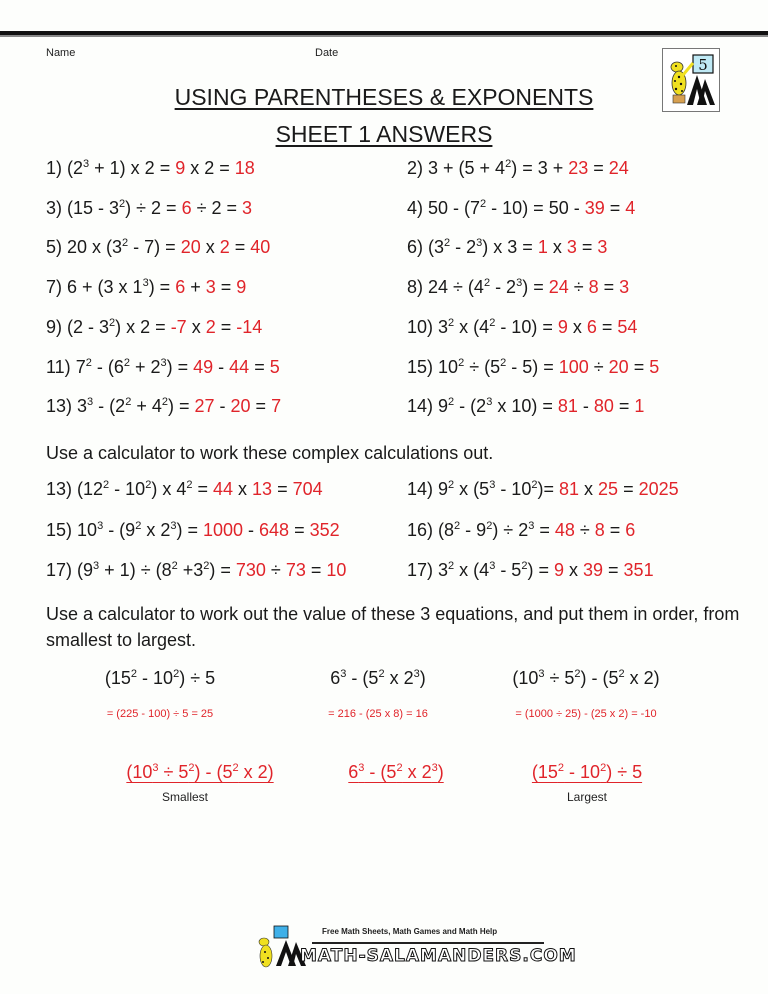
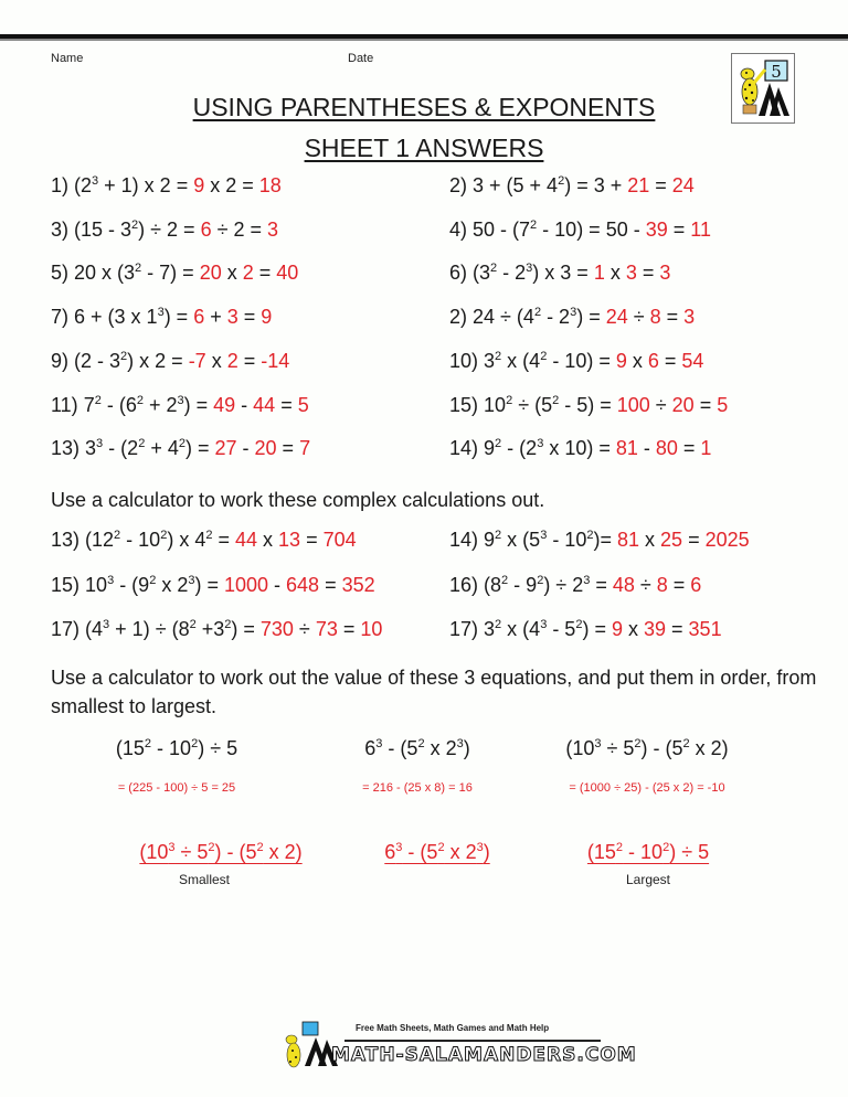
  Name
  Date
  5
  USING PARENTHESES & EXPONENTS
  SHEET 1 ANSWERS
  1) (23 + 1) x 2 = 9 x 2 = 18
- 2) 3 + (5 + 42) = 3 + 23 = 24
+ 2) 3 + (5 + 42) = 3 + 21 = 24
  3) (15 - 32) ÷ 2 = 6 ÷ 2 = 3
- 4) 50 - (72 - 10) = 50 - 39 = 4
+ 4) 50 - (72 - 10) = 50 - 39 = 11
  5) 20 x (32 - 7) = 20 x 2 = 40
  6) (32 - 23) x 3 = 1 x 3 = 3
  7) 6 + (3 x 13) = 6 + 3 = 9
- 8) 24 ÷ (42 - 23) = 24 ÷ 8 = 3
+ 2) 24 ÷ (42 - 23) = 24 ÷ 8 = 3
  9) (2 - 32) x 2 = -7 x 2 = -14
  10) 32 x (42 - 10) = 9 x 6 = 54
  11) 72 - (62 + 23) = 49 - 44 = 5
  15) 102 ÷ (52 - 5) = 100 ÷ 20 = 5
  13) 33 - (22 + 42) = 27 - 20 = 7
  14) 92 - (23 x 10) = 81 - 80 = 1
  Use a calculator to work these complex calculations out.
  13) (122 - 102) x 42 = 44 x 13 = 704
  14) 92 x (53 - 102)= 81 x 25 = 2025
  15) 103 - (92 x 23) = 1000 - 648 = 352
  16) (82 - 92) ÷ 23 = 48 ÷ 8 = 6
- 17) (93 + 1) ÷ (82 +32) = 730 ÷ 73 = 10
+ 17) (43 + 1) ÷ (82 +32) = 730 ÷ 73 = 10
  17) 32 x (43 - 52) = 9 x 39 = 351
  Use a calculator to work out the value of these 3 equations, and put them in order, from smallest to largest.
  (152 - 102) ÷ 5
  = (225 - 100) ÷ 5 = 25
  63 - (52 x 23)
  = 216 - (25 x 8) = 16
  (103 ÷ 52) - (52 x 2)
  = (1000 ÷ 25) - (25 x 2) = -10
  (103 ÷ 52) - (52 x 2)
  Smallest
  63 - (52 x 23)
  (152 - 102) ÷ 5
  Largest
  Free Math Sheets, Math Games and Math Help
  MATH-SALAMANDERS.COM
